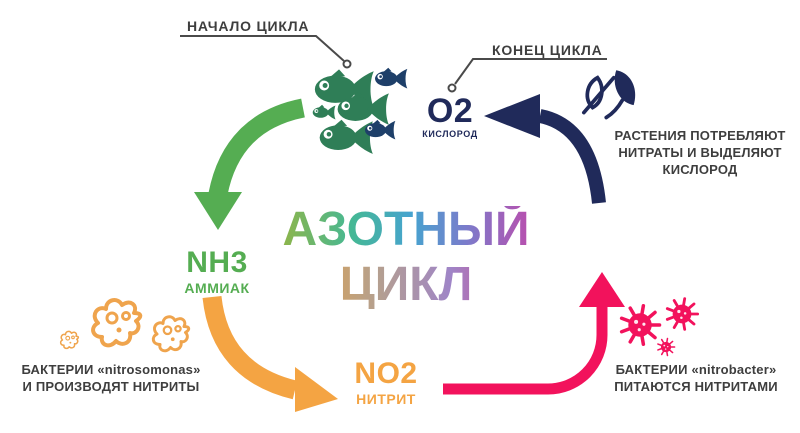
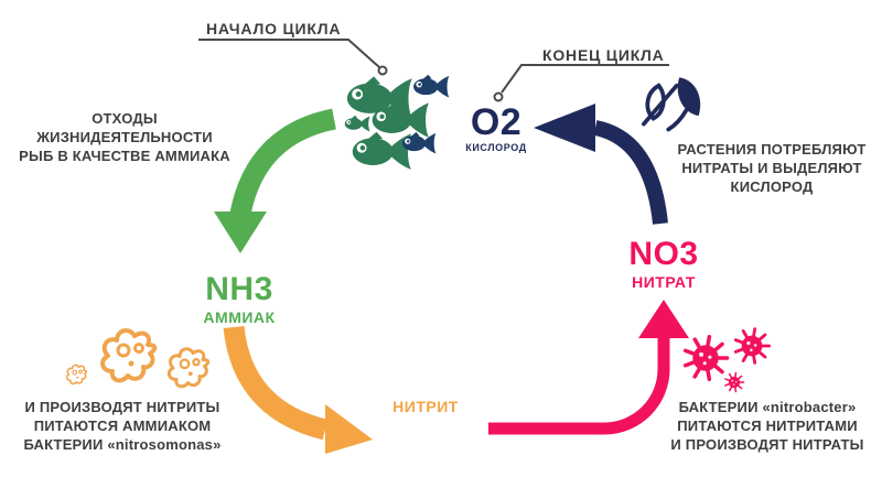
  НАЧАЛО ЦИКЛА
  КОНЕЦ ЦИКЛА
+ ОТХОДЫ
+ ЖИЗНИДЕЯТЕЛЬНОСТИ
+ РЫБ В КАЧЕСТВЕ АММИАКА
  РАСТЕНИЯ ПОТРЕБЛЯЮТ
  НИТРАТЫ И ВЫДЕЛЯЮТ
  КИСЛОРОД
- АЗОТНЫЙ
- ЦИКЛ
  NH3
  АММИАК
- NO2
  НИТРИТ
+ NO3
+ НИТРАТ
  O2
  КИСЛОРОД
- БАКТЕРИИ «nitrosomonas»
+ И ПРОИЗВОДЯТ НИТРИТЫ
+ ПИТАЮТСЯ АММИАКОМ
- И ПРОИЗВОДЯТ НИТРИТЫ
+ БАКТЕРИИ «nitrosomonas»
  БАКТЕРИИ «nitrobacter»
  ПИТАЮТСЯ НИТРИТАМИ
+ И ПРОИЗВОДЯТ НИТРАТЫ
